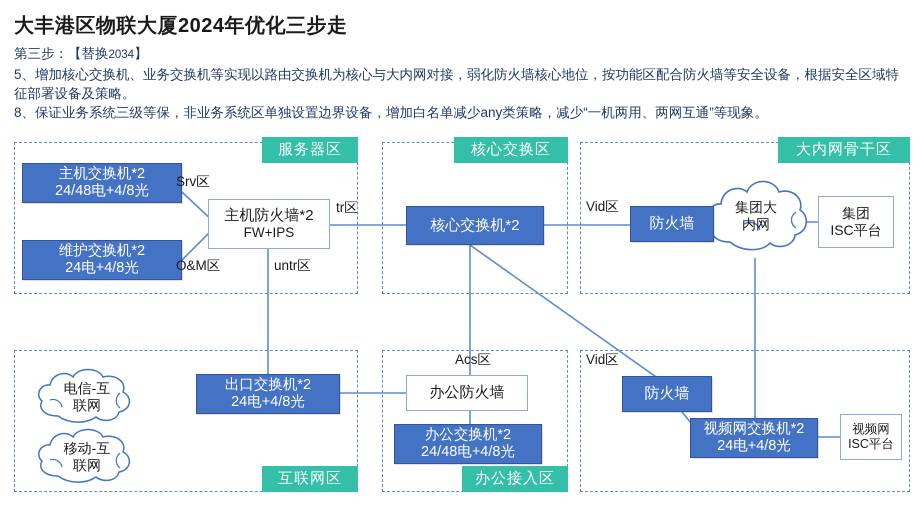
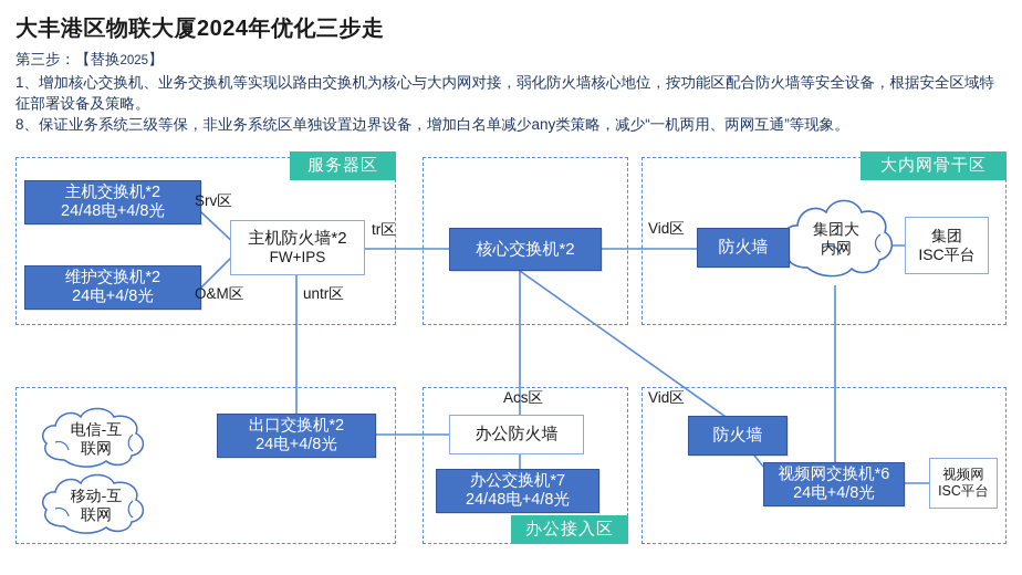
  大丰港区物联大厦2024年优化三步走
- 第三步：【替换2034】
+ 第三步：【替换2025】
- 5、增加核心交换机、业务交换机等实现以路由交换机为核心与大内网对接，弱化防火墙核心地位，按功能区配合防火墙等安全设备，根据安全区域特征部署设备及策略。
+ 1、增加核心交换机、业务交换机等实现以路由交换机为核心与大内网对接，弱化防火墙核心地位，按功能区配合防火墙等安全设备，根据安全区域特征部署设备及策略。
  8、保证业务系统三级等保，非业务系统区单独设置边界设备，增加白名单减少any类策略，减少“一机两用、两网互通”等现象。
  集团大
  内网
  电信-互
  联网
  移动-互
  联网
  主机交换机*2
  24/48电+4/8光
  维护交换机*2
  24电+4/8光
  主机防火墙*2
  FW+IPS
  核心交换机*2
  防火墙
  集团
  ISC平台
  出口交换机*2
  24电+4/8光
  办公防火墙
- 办公交换机*2
+ 办公交换机*7
  24/48电+4/8光
  防火墙
- 视频网交换机*2
+ 视频网交换机*6
  24电+4/8光
  视频网
  ISC平台
  Srv区
  O&M区
  tr区
  untr区
  Vid区
  Acs区
  Vid区
  服务器区
- 核心交换区
  大内网骨干区
- 互联网区
  办公接入区
